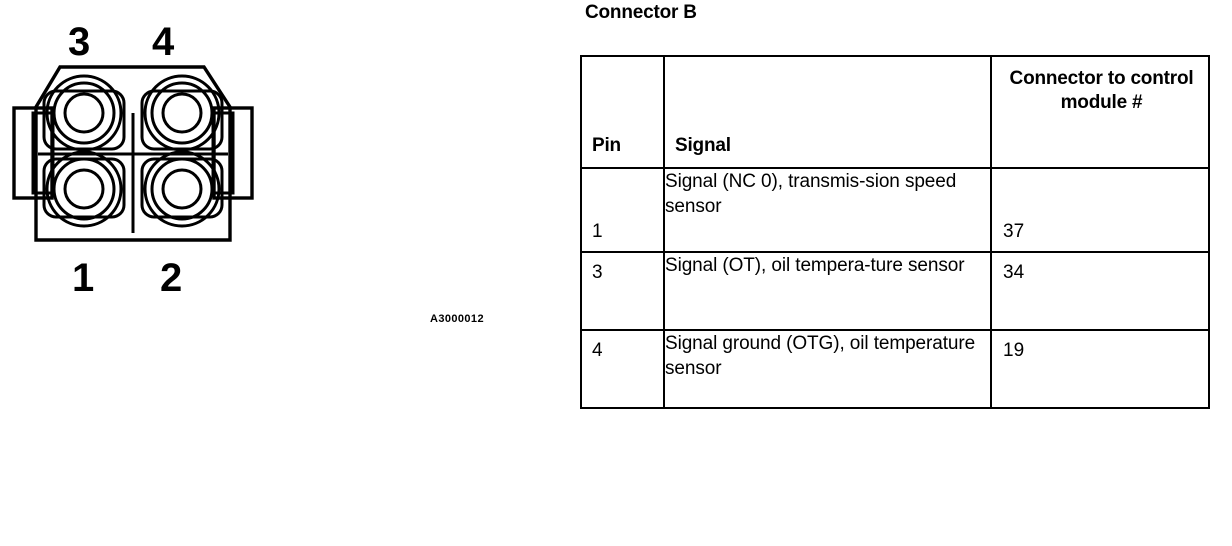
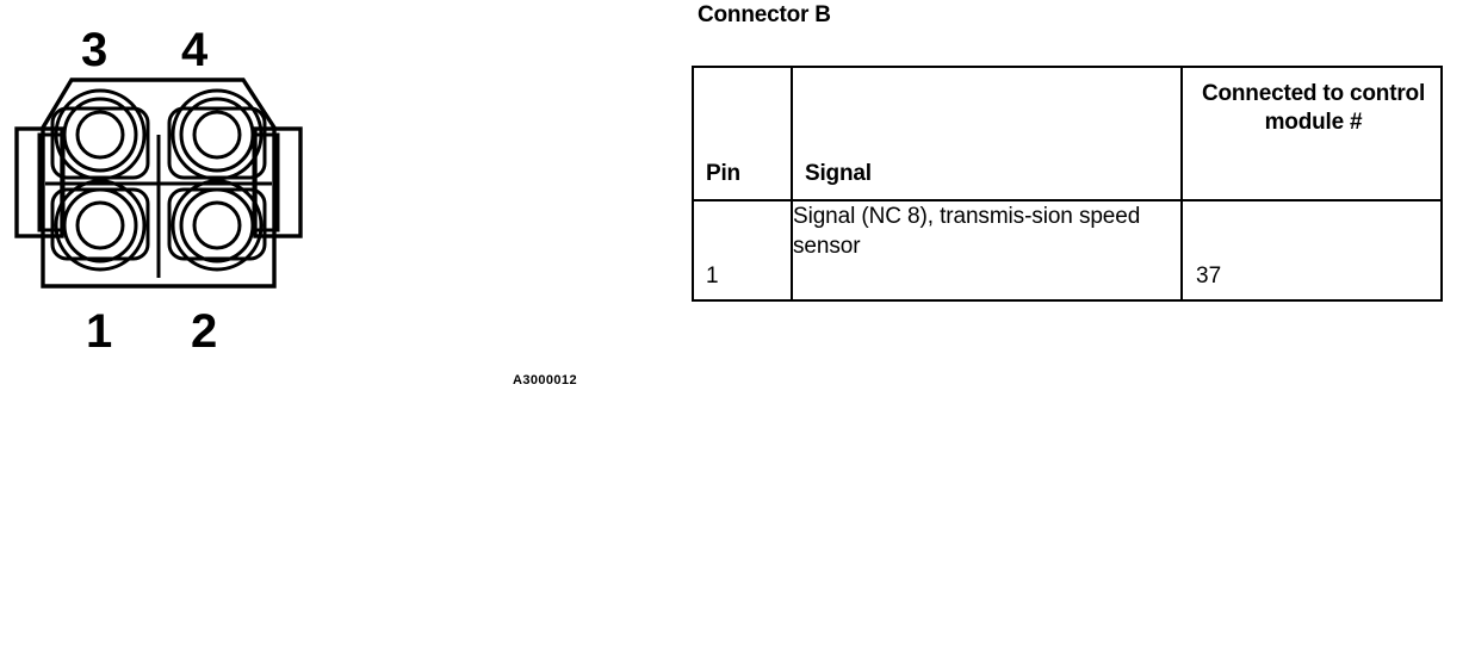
  3
  4
  1
  2
  A3000012
  Connector B
- Pin	Signal	Connector to control module #
+ Pin	Signal	Connected to control module #
- 1	Signal (NC 0), transmis-­sion speed sensor	37
+ 1	Signal (NC 8), transmis-­sion speed sensor	37
- 3	Signal (OT), oil tempera-­ture sensor	34
- 4	Signal ground (OTG), oil temperature sensor	19
